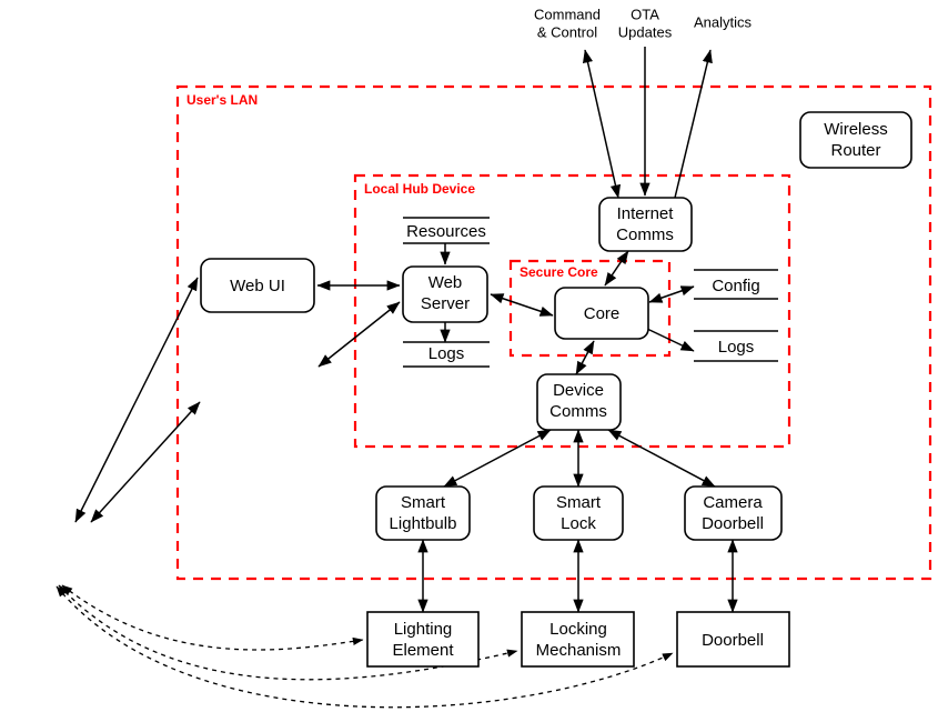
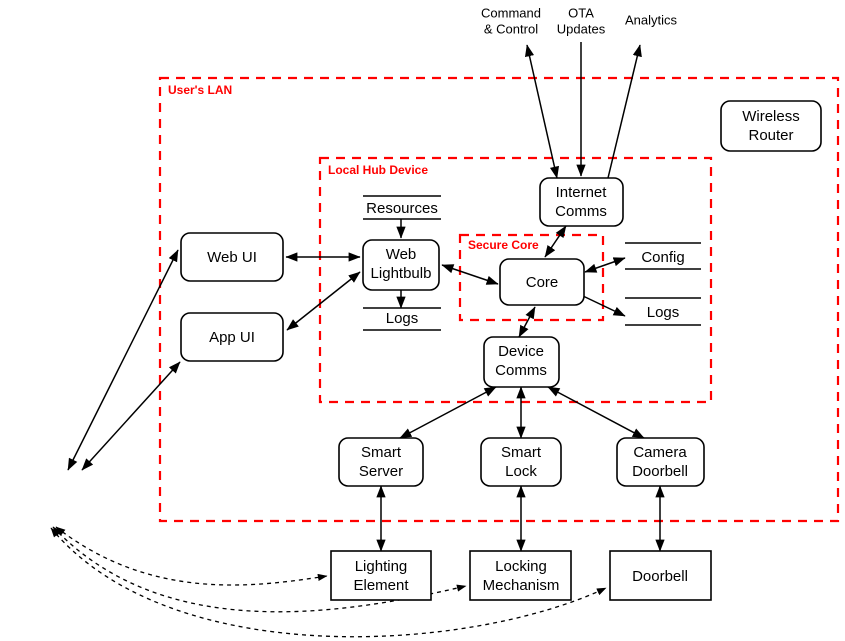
  User's LAN
  Local Hub Device
  Secure Core
  Command
  & Control
  OTA
  Updates
  Analytics
  Resources
  Logs
  Config
  Logs
  Wireless
  Router
  Web UI
+ App UI
  Web
- Server
+ Lightbulb
  Internet
  Comms
  Core
  Device
  Comms
  Smart
- Lightbulb
+ Server
  Smart
  Lock
  Camera
  Doorbell
  Lighting
  Element
  Locking
  Mechanism
  Doorbell
